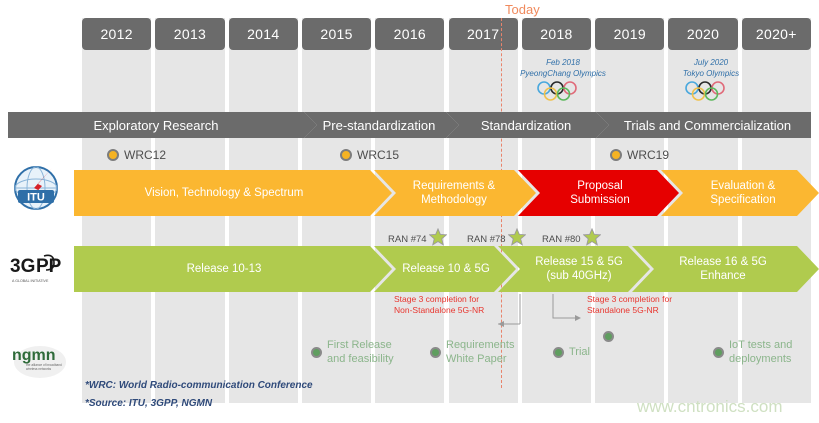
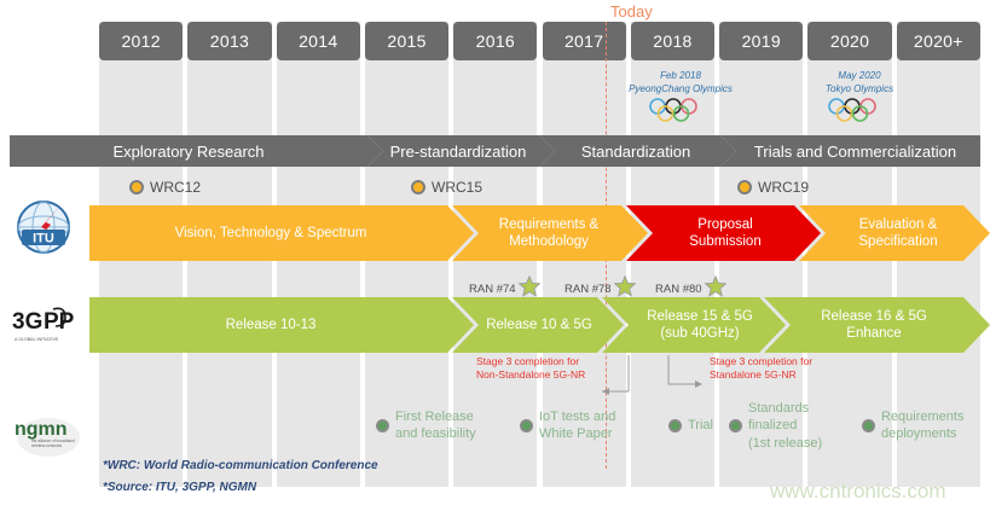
  2012
  2013
  2014
  2015
  2016
  2017
  2018
  2019
  2020
  2020+
  Today
  Feb 2018
  PyeongChang Olympics
- July 2020
+ May 2020
  Tokyo Olympics
  Exploratory Research
  Pre-standardization
  Standardization
  Trials and Commercialization
  ITU
  WRC12
  WRC15
  WRC19
  Vision, Technology & Spectrum
  Requirements &
  Methodology
  Proposal
  Submission
  Evaluation &
  Specification
  3G
  PP
  RAN #74
  RAN #78
  RAN #80
  Release 10-13
  Release 10 & 5G
  Release 15 & 5G
  (sub 40GHz)
  Release 16 & 5G
  Enhance
  Stage 3 completion for
  Non-Standalone 5G-NR
  Stage 3 completion for
  Standalone 5G-NR
  ngmn
  First Release
  and feasibility
- Requirements
+ IoT tests and
  White Paper
  Trial
+ Standards
+ finalized
+ (1st release)
- IoT tests and
+ Requirements
  deployments
  *WRC: World Radio-communication Conference
  *Source: ITU, 3GPP, NGMN
  www.cntronics.com
